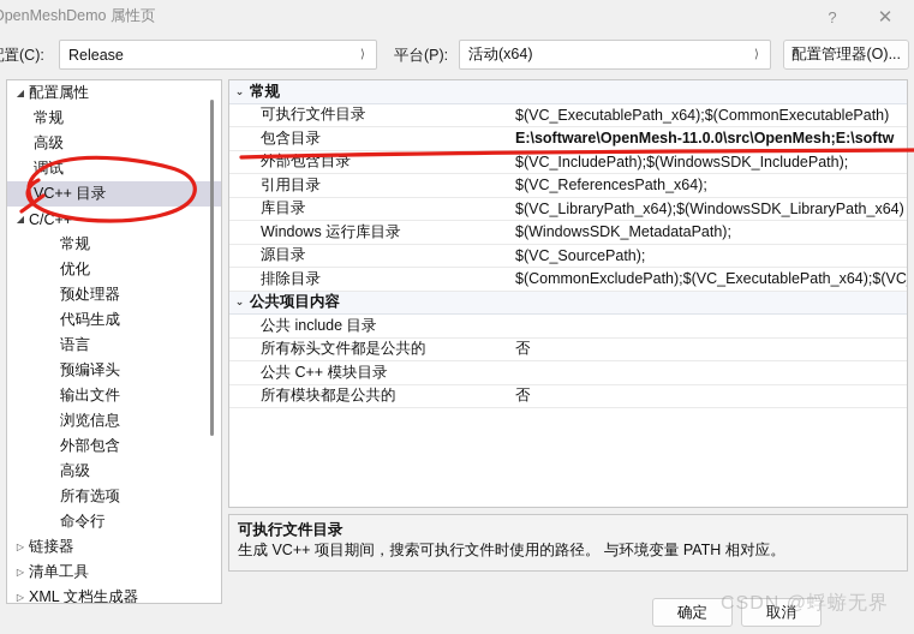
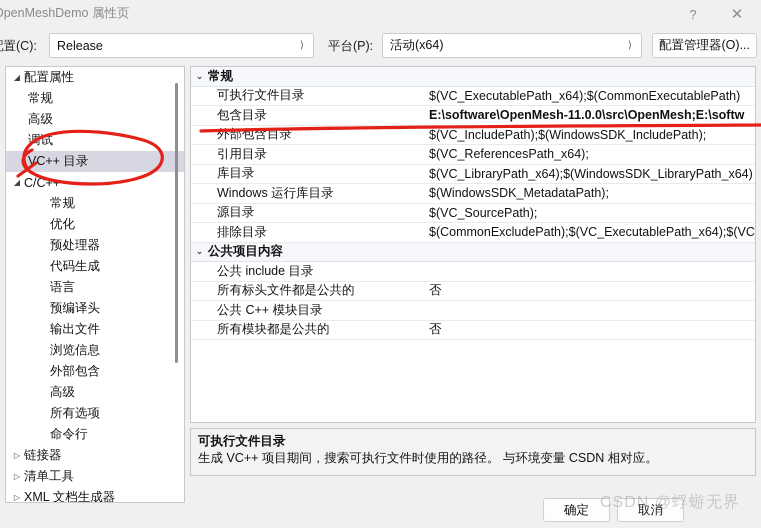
  penMeshDemo 属性页
  ?
  ✕
  置(C):
  Release
  ⟩
  平台(P):
  活动(x64)
  ⟩
  配置管理器(O)...
  ◢
  配置属性
  常规
  高级
  VC++ 目录
  ◢
  C/C+
  常规
  优化
  预处理器
  代码生成
  语言
  预编译头
  输出文件
  浏览信息
  外部包含
  高级
  所有选项
  命令行
  ▷
  链接器
  ▷
  清单工具
  ▷
  XML 文档生成器
  ⌄
  常规
  可执行文件目录
  $(VC_ExecutablePath_x64);$(CommonExecutablePath)
  包含目录
  E:\software\OpenMesh-11.0.0\src\OpenMesh;E:\softw
  外部包含目录
  $(VC_IncludePath);$(WindowsSDK_IncludePath);
  引用目录
  $(VC_ReferencesPath_x64);
  库目录
  $(VC_LibraryPath_x64);$(WindowsSDK_LibraryPath_x64)
  Windows 运行库目录
  $(WindowsSDK_MetadataPath);
  源目录
  $(VC_SourcePath);
  排除目录
  $(CommonExcludePath);$(VC_ExecutablePath_x64);$(VC
  ⌄
  公共项目内容
  公共 include 目录
  所有标头文件都是公共的
  否
  公共 C++ 模块目录
  所有模块都是公共的
  否
  可执行文件目录
- 生成 VC++ 项目期间，搜索可执行文件时使用的路径。 与环境变量 PATH 相对应。
+ 生成 VC++ 项目期间，搜索可执行文件时使用的路径。 与环境变量 CSDN 相对应。
  确定
  取消
  CSDN @蜉蝣无界
